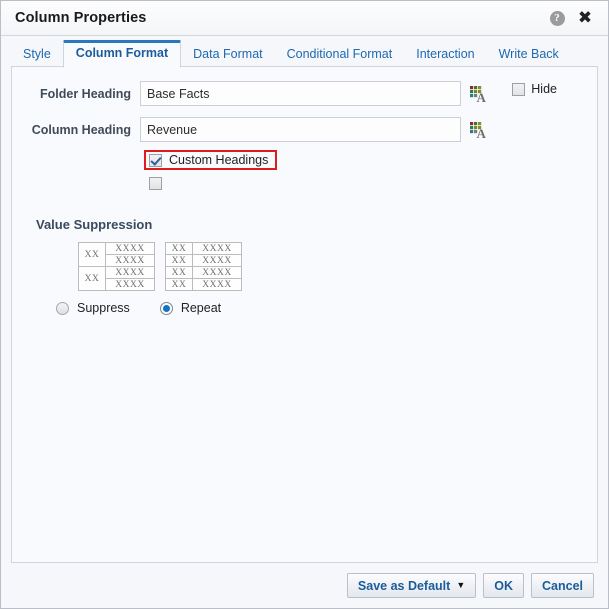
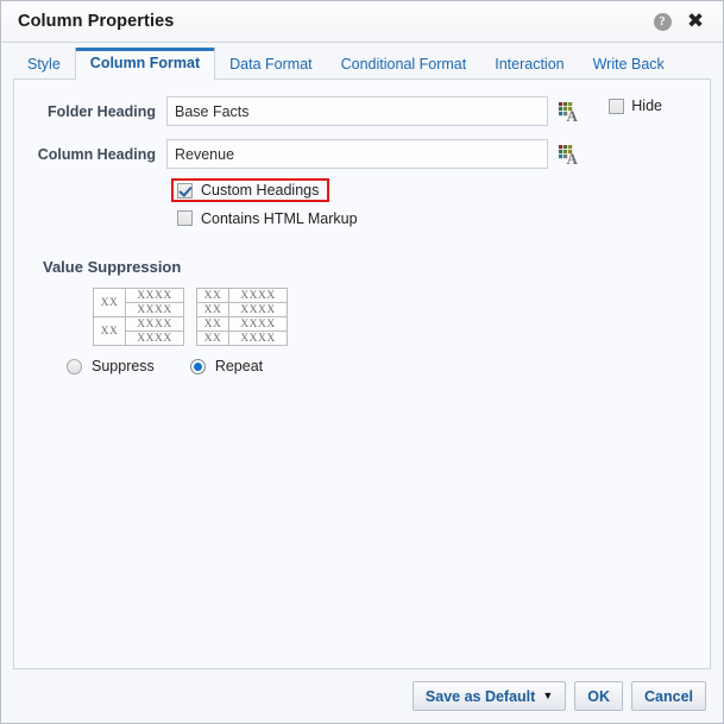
  Column Properties
  ?
  ✖
  Style
  Column Format
  Data Format
  Conditional Format
  Interaction
  Write Back
  Hide
  Folder Heading
  Base Facts
  A
  Column Heading
  Revenue
  A
  Custom Headings
+ Contains HTML Markup
  Value Suppression
  XX	XXXX
  XXXX
  XX	XXXX
  XXXX
  XX	XXXX
  XX	XXXX
  XX	XXXX
  XX	XXXX
  Suppress
  Repeat
  Save as Default
  ▼
  OK
  Cancel
